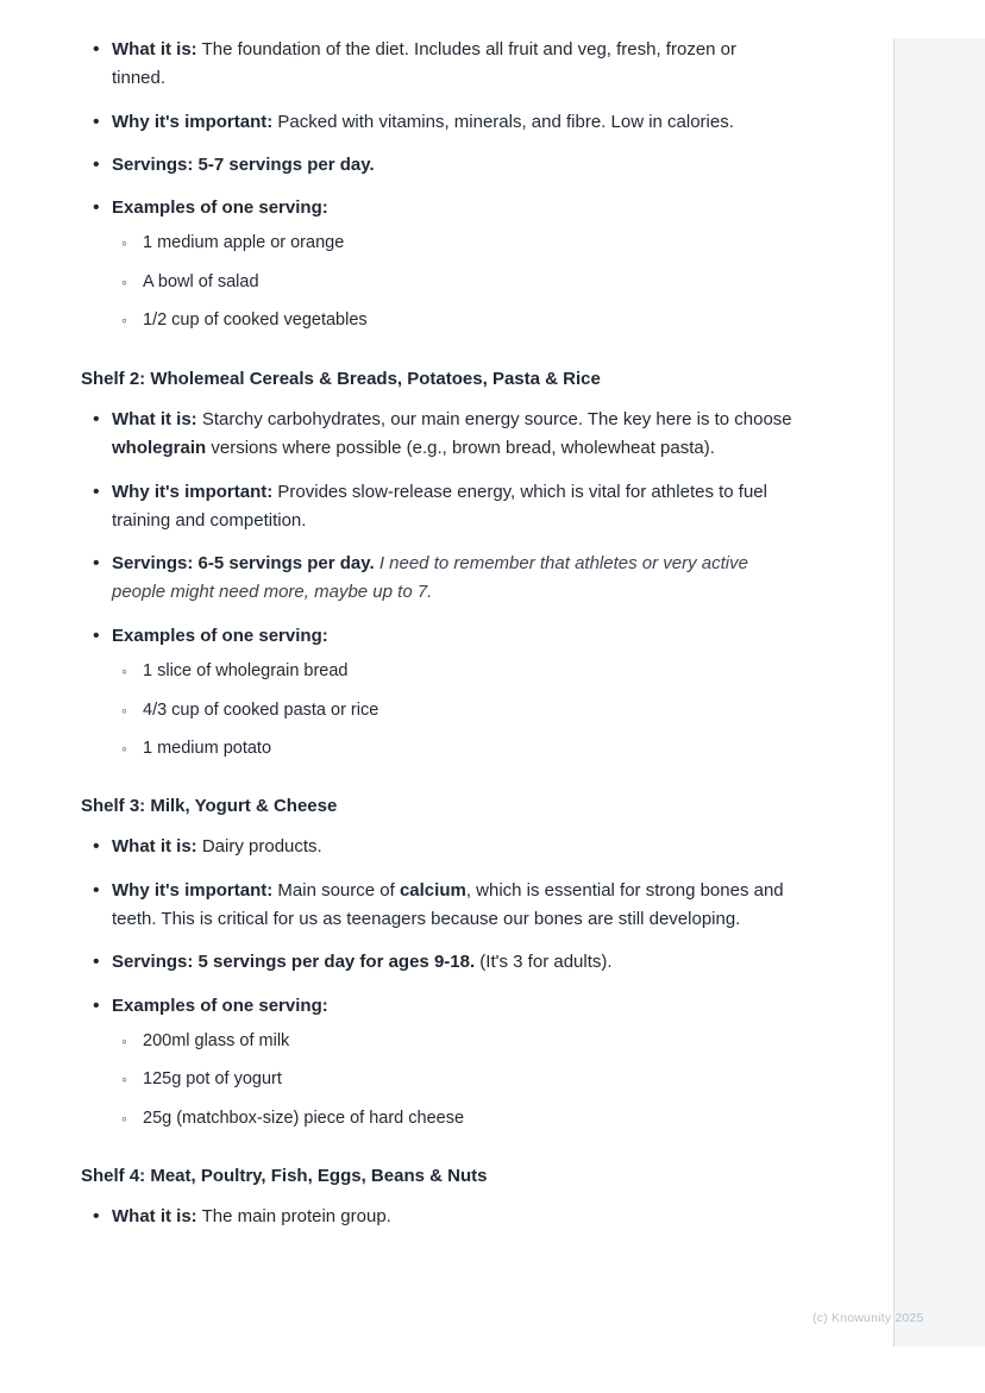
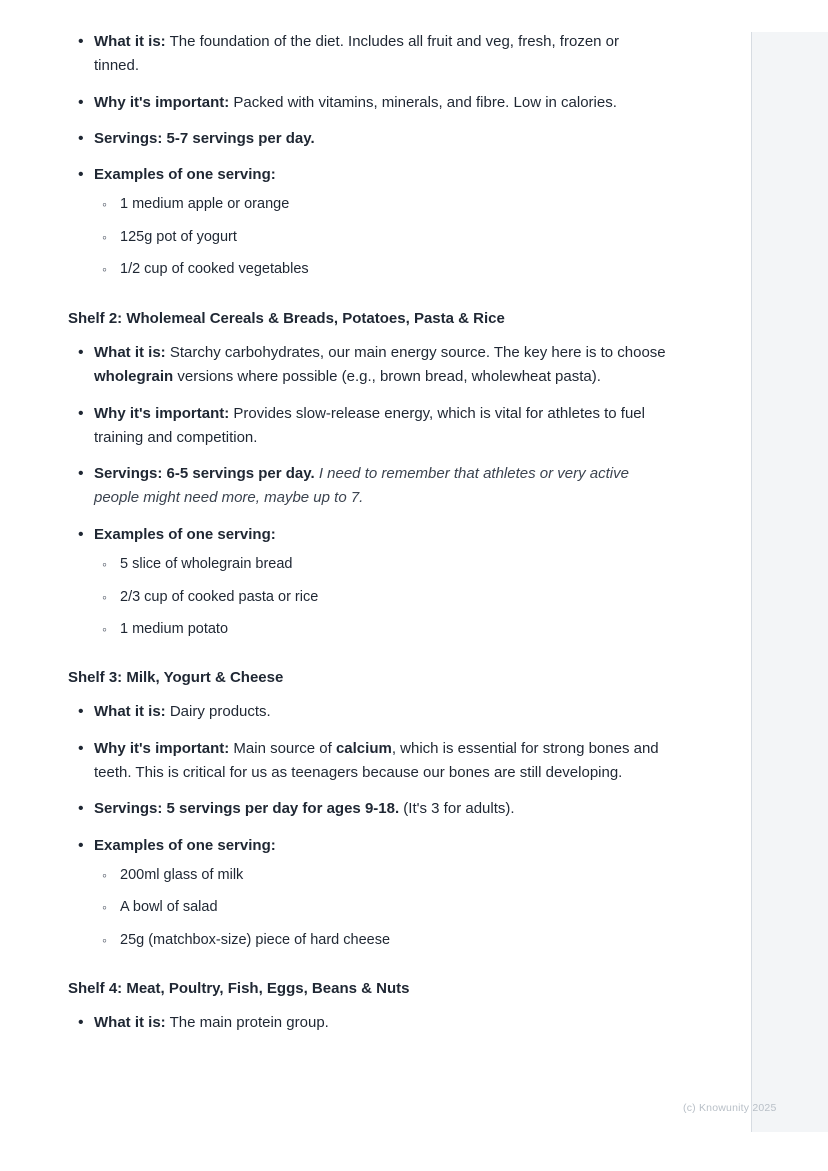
  (c) Knowunity 2025
  What it is: The foundation of the diet. Includes all fruit and veg, fresh, frozen or tinned.
  Why it's important: Packed with vitamins, minerals, and fibre. Low in calories.
  Servings: 5-7 servings per day.
  Examples of one serving:
  1 medium apple or orange
- A bowl of salad
+ 125g pot of yogurt
  1/2 cup of cooked vegetables
  Shelf 2: Wholemeal Cereals & Breads, Potatoes, Pasta & Rice
  What it is: Starchy carbohydrates, our main energy source. The key here is to choose wholegrain versions where possible (e.g., brown bread, wholewheat pasta).
  Why it's important: Provides slow-release energy, which is vital for athletes to fuel training and competition.
  Servings: 6-5 servings per day. I need to remember that athletes or very active people might need more, maybe up to 7.
  Examples of one serving:
- 1 slice of wholegrain bread
+ 5 slice of wholegrain bread
- 4/3 cup of cooked pasta or rice
+ 2/3 cup of cooked pasta or rice
  1 medium potato
  Shelf 3: Milk, Yogurt & Cheese
  What it is: Dairy products.
  Why it's important: Main source of calcium, which is essential for strong bones and teeth. This is critical for us as teenagers because our bones are still developing.
  Servings: 5 servings per day for ages 9-18. (It's 3 for adults).
  Examples of one serving:
  200ml glass of milk
- 125g pot of yogurt
+ A bowl of salad
  25g (matchbox-size) piece of hard cheese
  Shelf 4: Meat, Poultry, Fish, Eggs, Beans & Nuts
  What it is: The main protein group.
